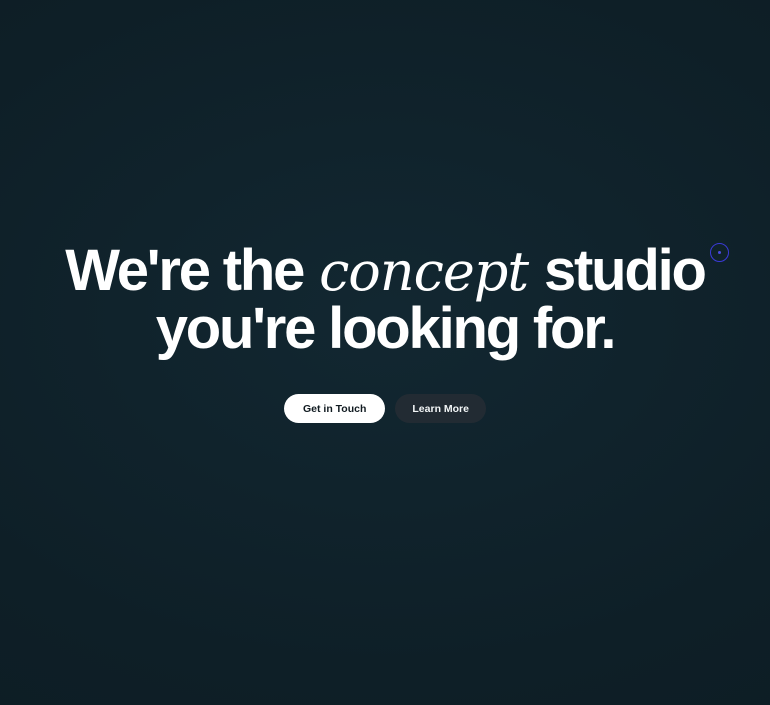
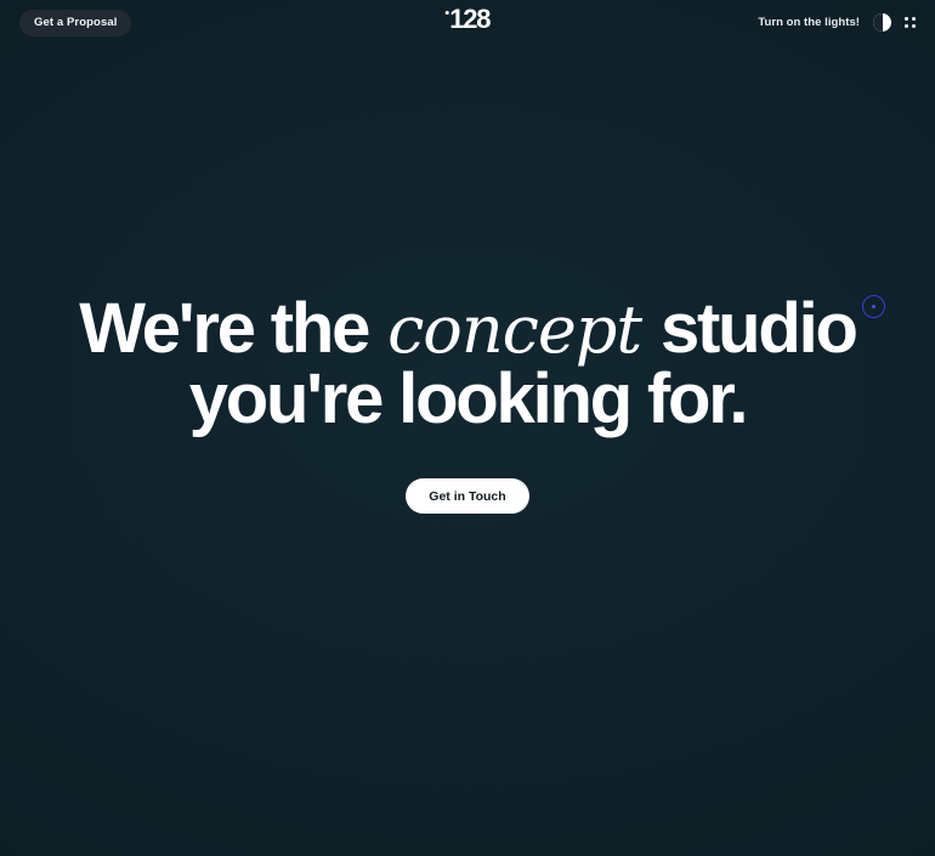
+ Get a Proposal
+ 128
+ Turn on the lights!
  We're the concept studio you're looking for.
  Get in Touch
- Learn More
